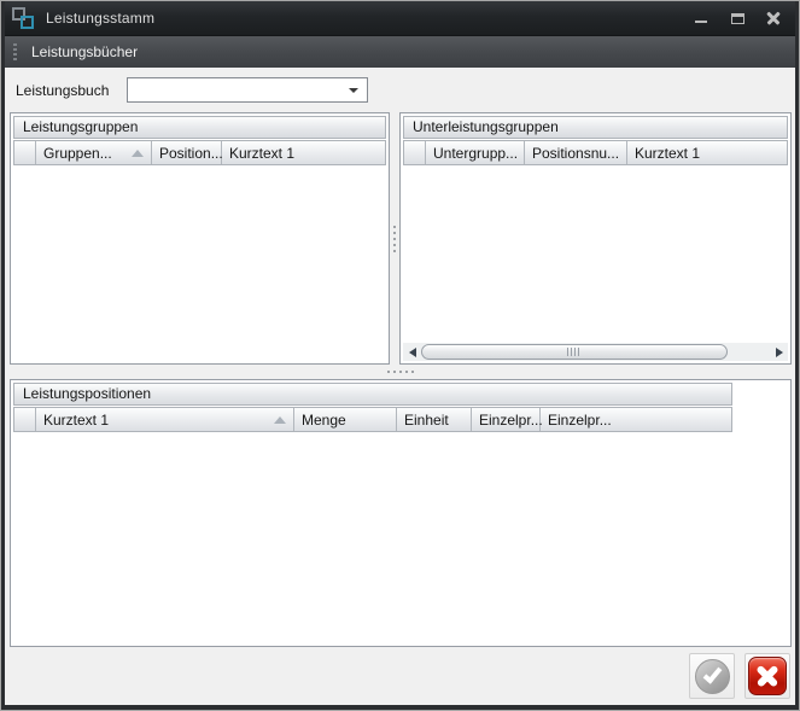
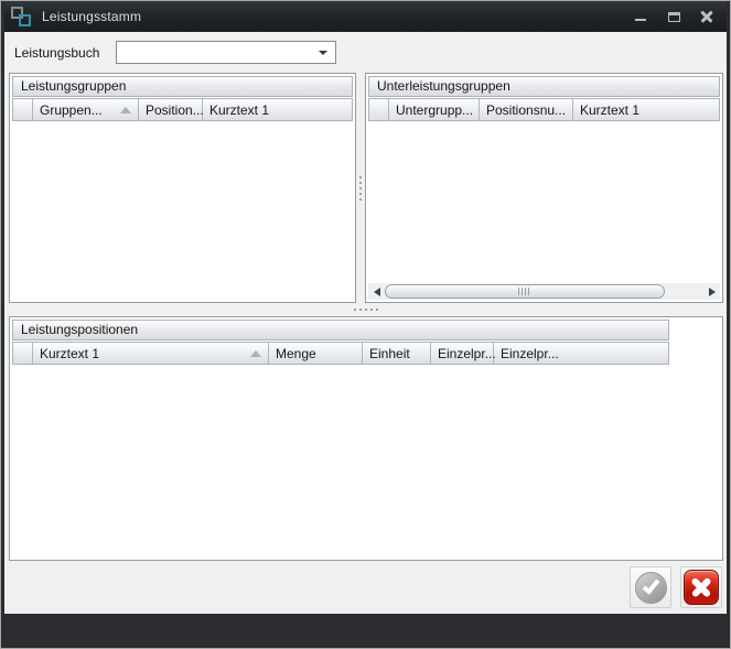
  Leistungsstamm
- Leistungsbücher
  Leistungsbuch
  Leistungsgruppen
  Gruppen...
  Position...
  Kurztext 1
  Unterleistungsgruppen
  Untergrupp...
  Positionsnu...
  Kurztext 1
  Leistungspositionen
  Kurztext 1
  Menge
  Einheit
  Einzelpr...
  Einzelpr...
